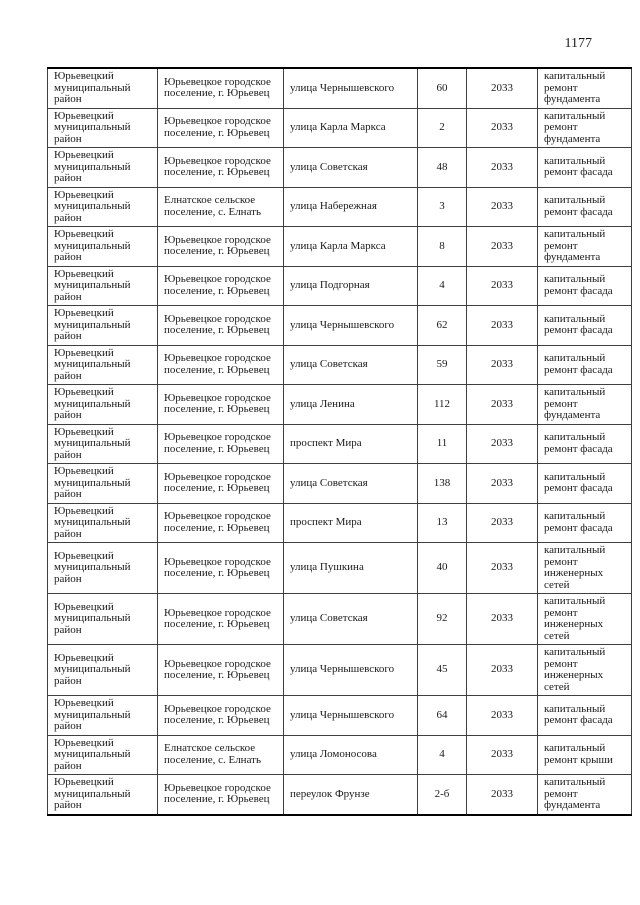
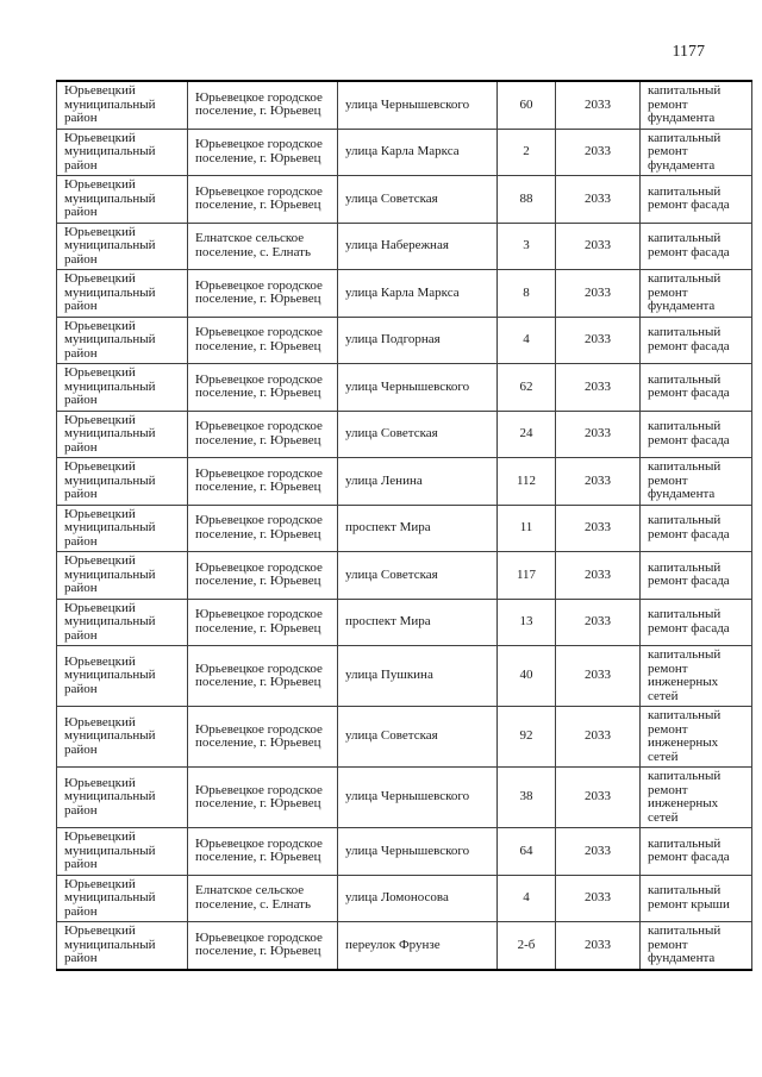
  1177
  Юрьевецкий муниципальный район	Юрьевецкое городское поселение, г. Юрьевец	улица Чернышевского	60	2033	капитальный ремонт фундамента
  Юрьевецкий муниципальный район	Юрьевецкое городское поселение, г. Юрьевец	улица Карла Маркса	2	2033	капитальный ремонт фундамента
- Юрьевецкий муниципальный район	Юрьевецкое городское поселение, г. Юрьевец	улица Советская	48	2033	капитальный ремонт фасада
+ Юрьевецкий муниципальный район	Юрьевецкое городское поселение, г. Юрьевец	улица Советская	88	2033	капитальный ремонт фасада
  Юрьевецкий муниципальный район	Елнатское сельское поселение, с. Елнать	улица Набережная	3	2033	капитальный ремонт фасада
  Юрьевецкий муниципальный район	Юрьевецкое городское поселение, г. Юрьевец	улица Карла Маркса	8	2033	капитальный ремонт фундамента
  Юрьевецкий муниципальный район	Юрьевецкое городское поселение, г. Юрьевец	улица Подгорная	4	2033	капитальный ремонт фасада
  Юрьевецкий муниципальный район	Юрьевецкое городское поселение, г. Юрьевец	улица Чернышевского	62	2033	капитальный ремонт фасада
- Юрьевецкий муниципальный район	Юрьевецкое городское поселение, г. Юрьевец	улица Советская	59	2033	капитальный ремонт фасада
+ Юрьевецкий муниципальный район	Юрьевецкое городское поселение, г. Юрьевец	улица Советская	24	2033	капитальный ремонт фасада
  Юрьевецкий муниципальный район	Юрьевецкое городское поселение, г. Юрьевец	улица Ленина	112	2033	капитальный ремонт фундамента
  Юрьевецкий муниципальный район	Юрьевецкое городское поселение, г. Юрьевец	проспект Мира	11	2033	капитальный ремонт фасада
- Юрьевецкий муниципальный район	Юрьевецкое городское поселение, г. Юрьевец	улица Советская	138	2033	капитальный ремонт фасада
+ Юрьевецкий муниципальный район	Юрьевецкое городское поселение, г. Юрьевец	улица Советская	117	2033	капитальный ремонт фасада
  Юрьевецкий муниципальный район	Юрьевецкое городское поселение, г. Юрьевец	проспект Мира	13	2033	капитальный ремонт фасада
  Юрьевецкий муниципальный район	Юрьевецкое городское поселение, г. Юрьевец	улица Пушкина	40	2033	капитальный ремонт инженерных сетей
  Юрьевецкий муниципальный район	Юрьевецкое городское поселение, г. Юрьевец	улица Советская	92	2033	капитальный ремонт инженерных сетей
- Юрьевецкий муниципальный район	Юрьевецкое городское поселение, г. Юрьевец	улица Чернышевского	45	2033	капитальный ремонт инженерных сетей
+ Юрьевецкий муниципальный район	Юрьевецкое городское поселение, г. Юрьевец	улица Чернышевского	38	2033	капитальный ремонт инженерных сетей
  Юрьевецкий муниципальный район	Юрьевецкое городское поселение, г. Юрьевец	улица Чернышевского	64	2033	капитальный ремонт фасада
  Юрьевецкий муниципальный район	Елнатское сельское поселение, с. Елнать	улица Ломоносова	4	2033	капитальный ремонт крыши
  Юрьевецкий муниципальный район	Юрьевецкое городское поселение, г. Юрьевец	переулок Фрунзе	2-б	2033	капитальный ремонт фундамента
